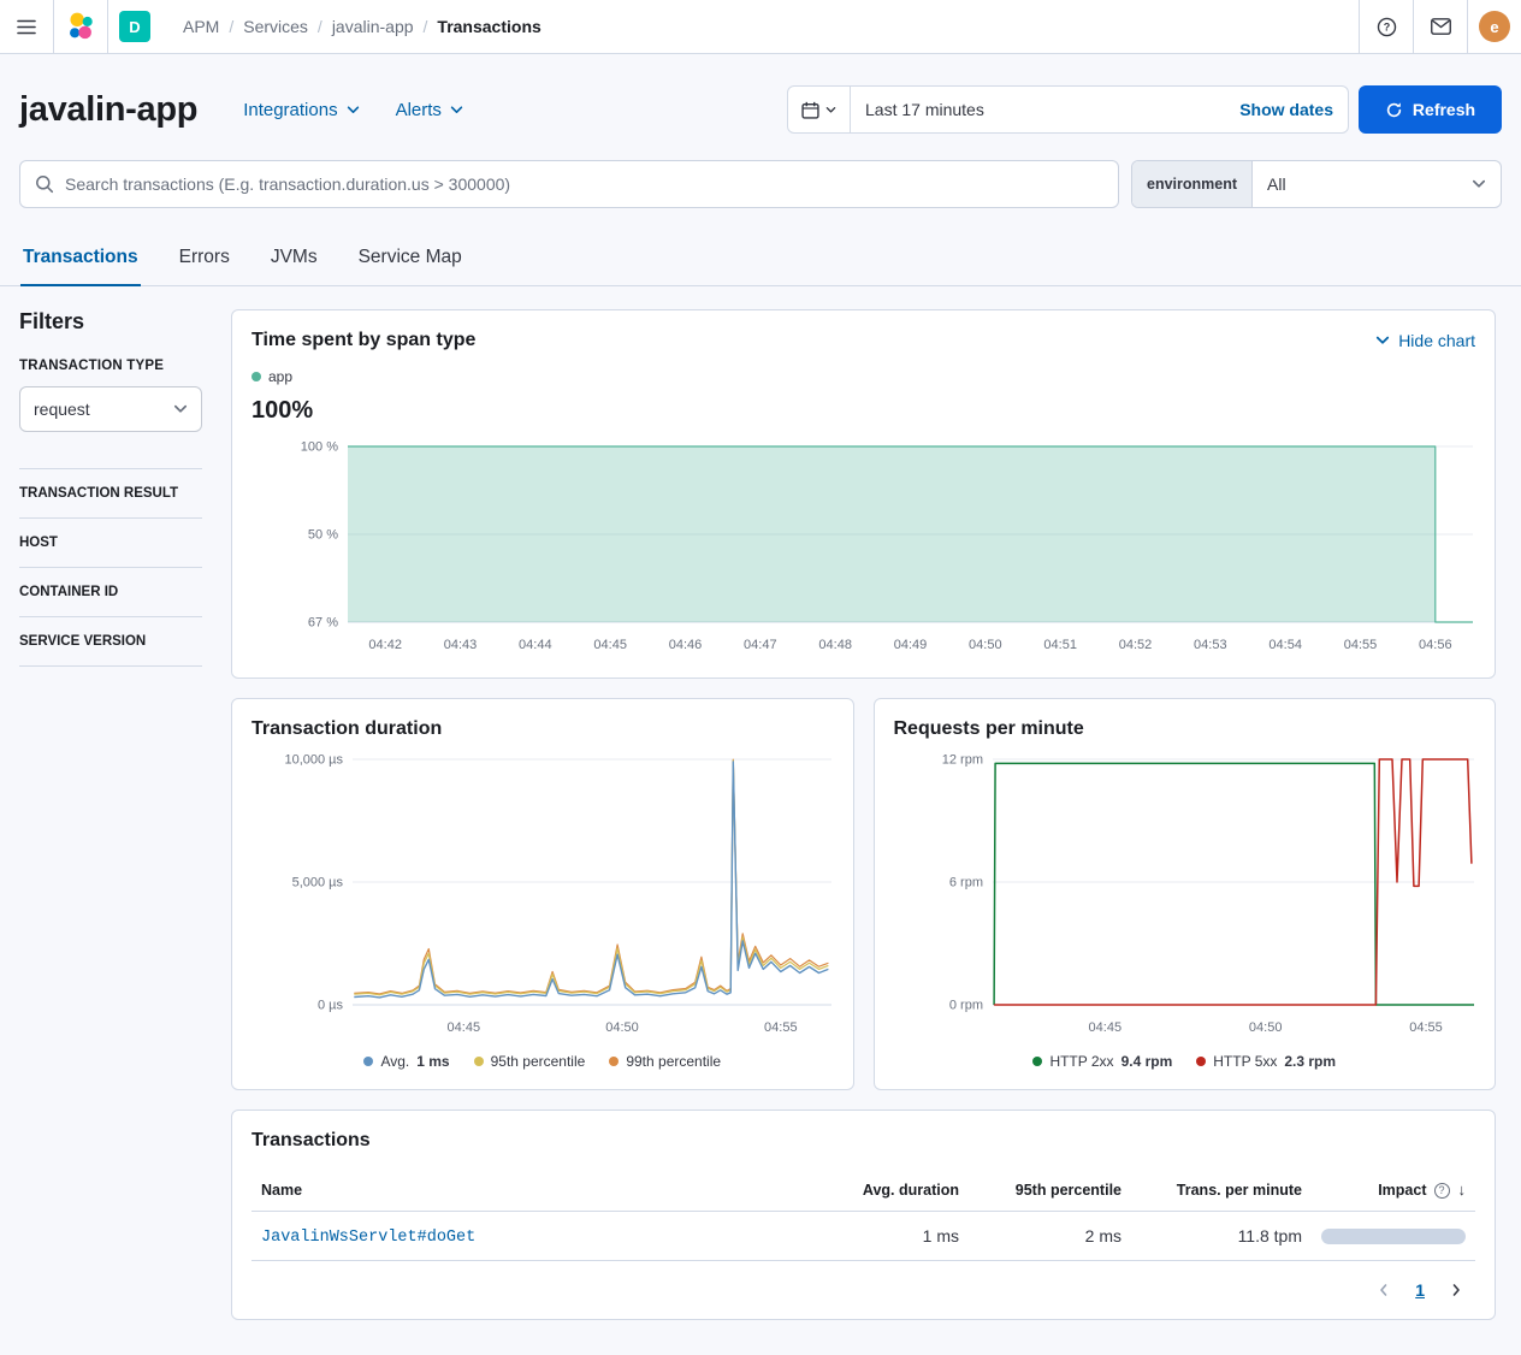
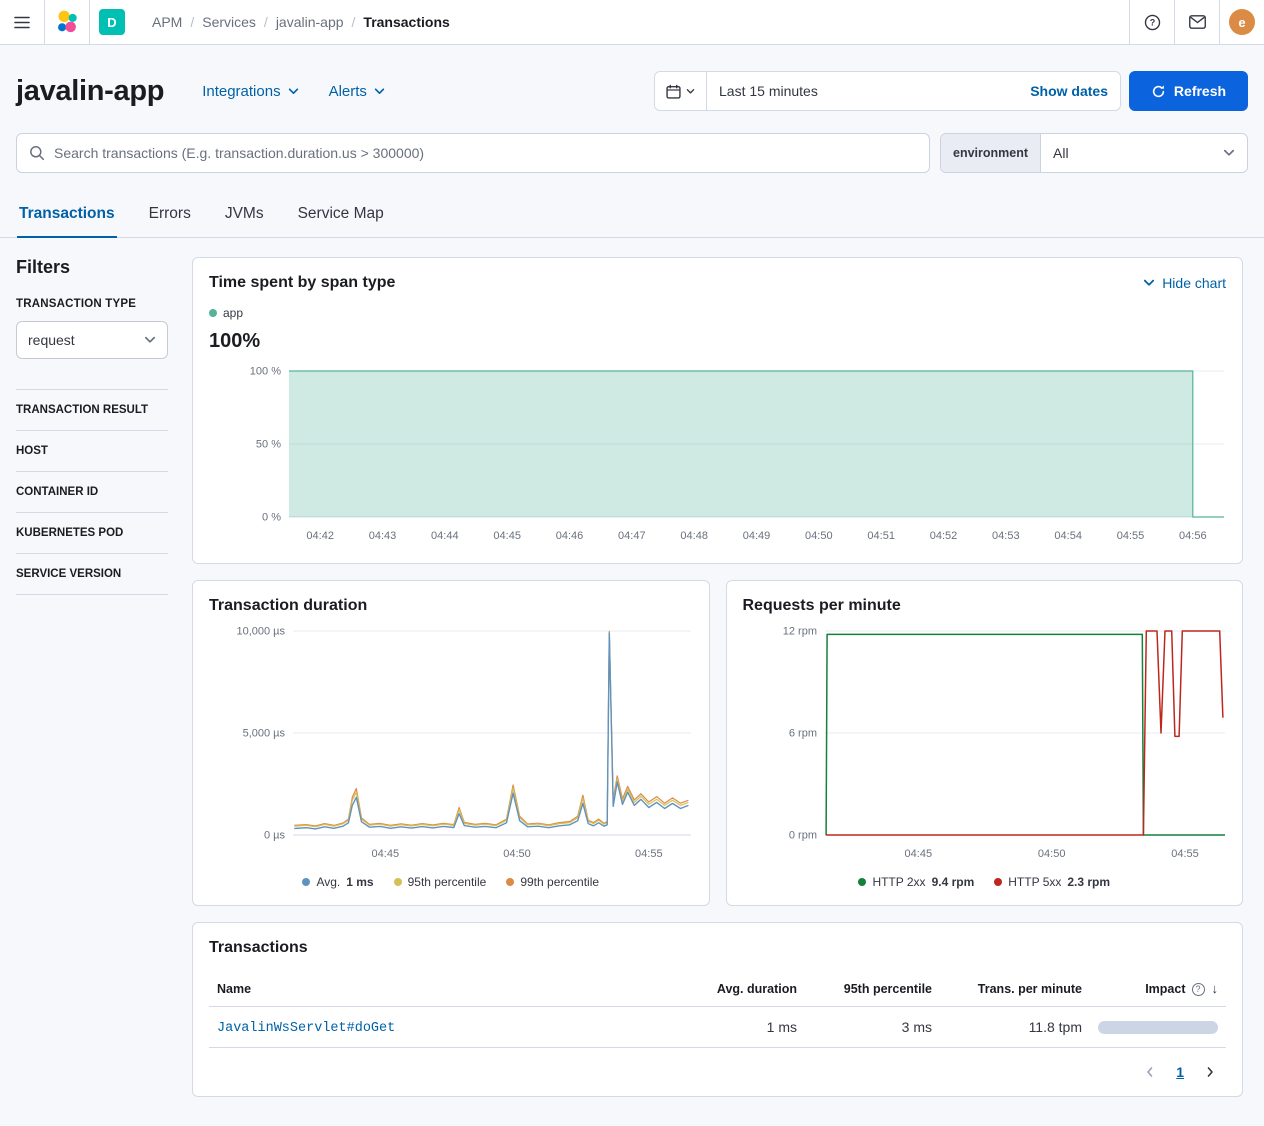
  D
  APM
  /
  Services
  /
  javalin-app
  /
  Transactions
  ?
  e
  javalin-app
  Integrations
  Alerts
- Last 17 minutes
+ Last 15 minutes
  Show dates
  Refresh
  Search transactions (E.g. transaction.duration.us > 300000)
  environment
  All
  Transactions
  Errors
  JVMs
  Service Map
  Filters
  TRANSACTION TYPE
  request
  TRANSACTION RESULT
  HOST
  CONTAINER ID
+ KUBERNETES POD
  SERVICE VERSION
  Time spent by span type
  Hide chart
  app
  100%
- 67 %
+ 0 %
  50 %
  100 %
  04:42
  04:43
  04:44
  04:45
  04:46
  04:47
  04:48
  04:49
  04:50
  04:51
  04:52
  04:53
  04:54
  04:55
  04:56
  Transaction duration
  0 µs
  5,000 µs
  10,000 µs
  04:45
  04:50
  04:55
  Avg.
  1 ms
  95th percentile
  99th percentile
  Requests per minute
  0 rpm
  6 rpm
  12 rpm
  04:45
  04:50
  04:55
  HTTP 2xx
  9.4 rpm
  HTTP 5xx
  2.3 rpm
  Transactions
  Name	Avg. duration	95th percentile	Trans. per minute	Impact ? ↓
- JavalinWsServlet#doGet	1 ms	2 ms	11.8 tpm
+ JavalinWsServlet#doGet	1 ms	3 ms	11.8 tpm
  1
